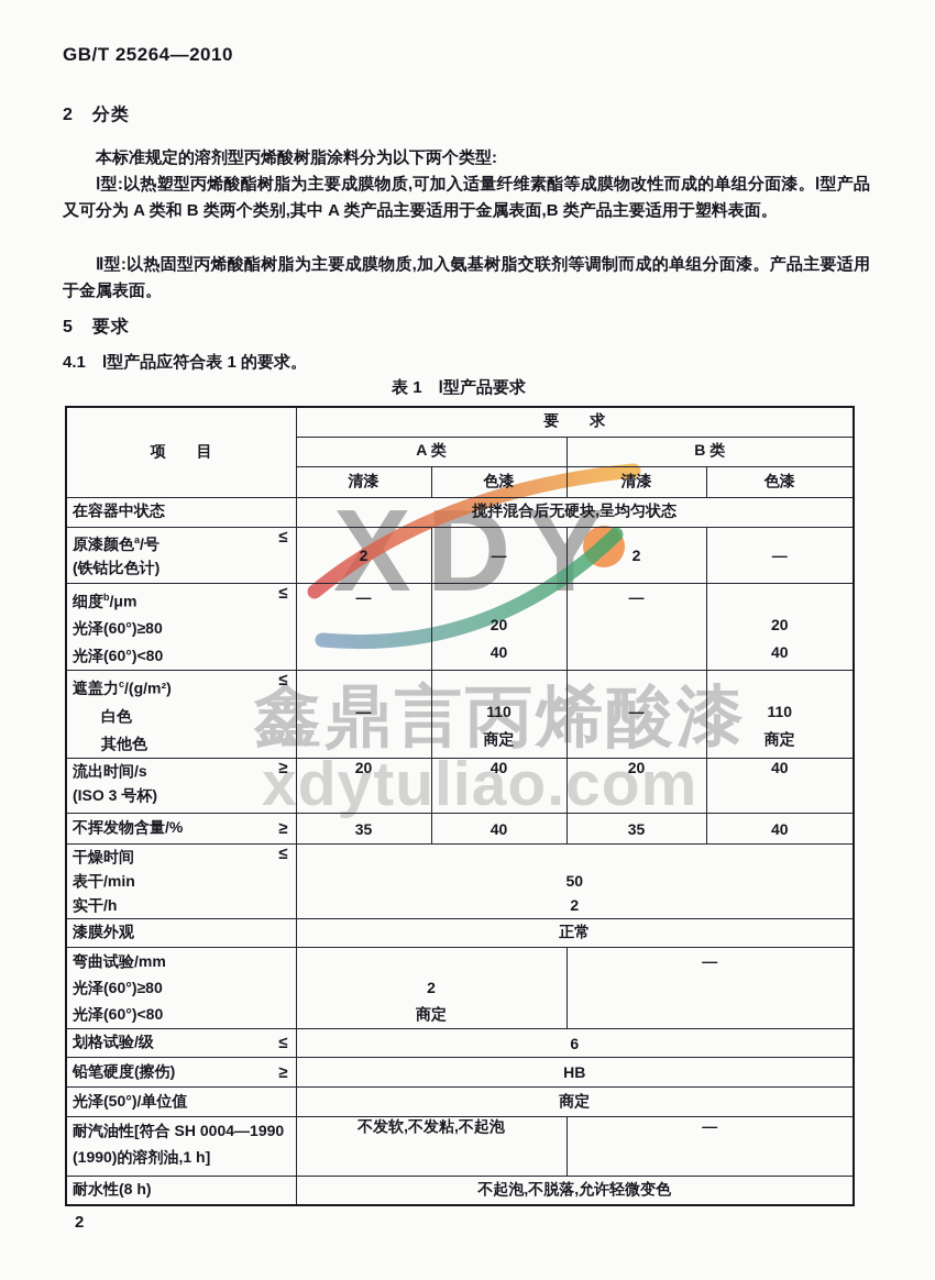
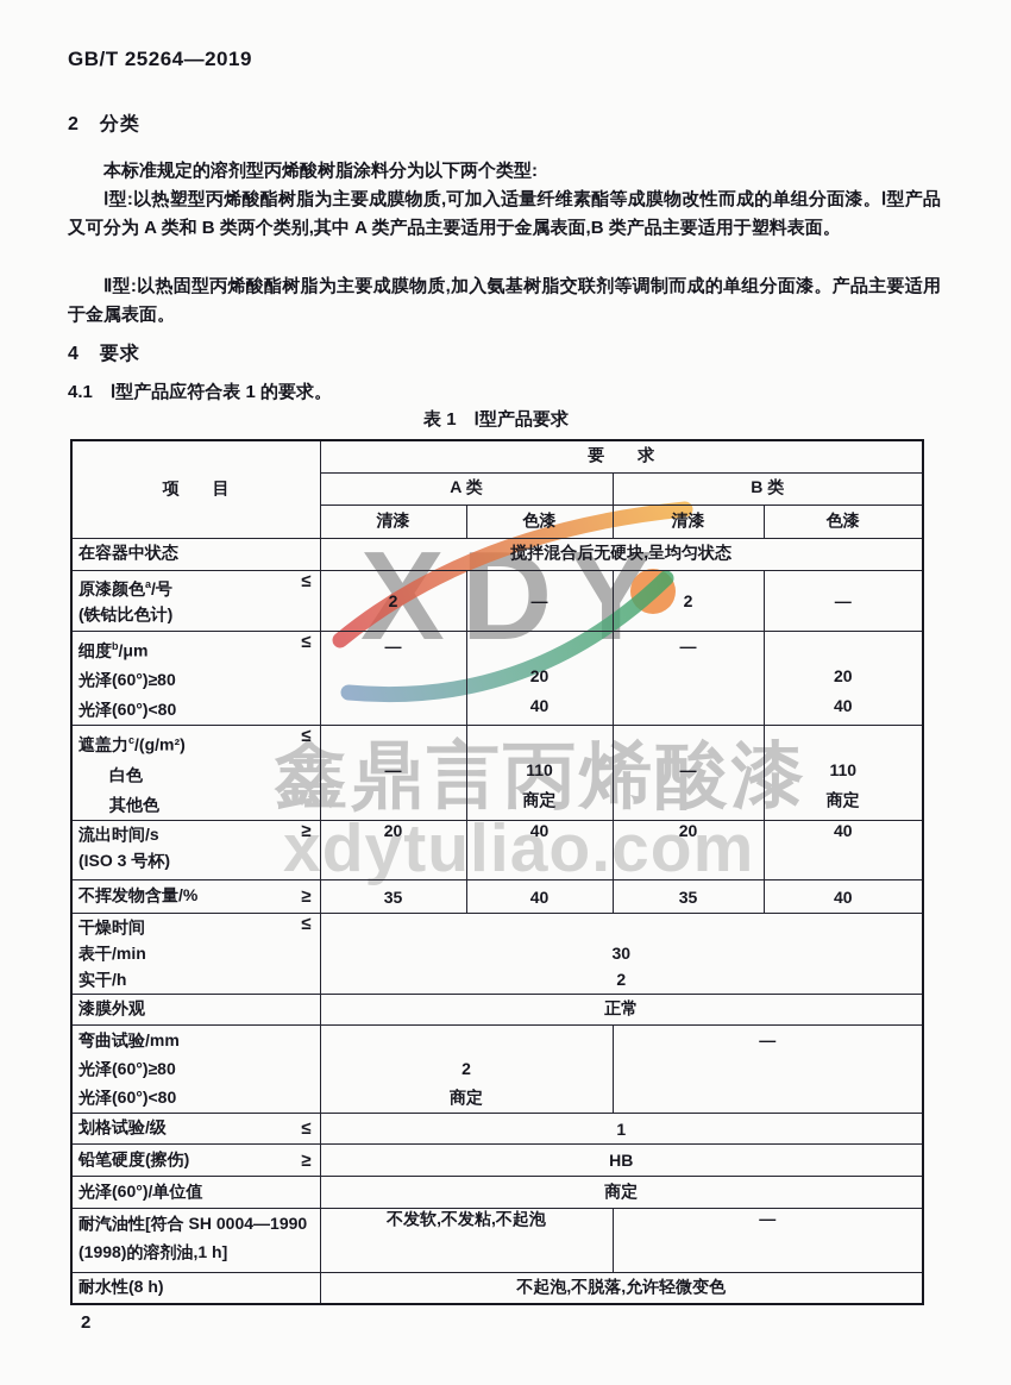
  XDY
  鑫鼎言丙烯酸漆
  xdytuliao.com
- GB/T 25264—2010
+ GB/T 25264—2019
  2 分类
  本标准规定的溶剂型丙烯酸树脂涂料分为以下两个类型:
  Ⅰ型:以热塑型丙烯酸酯树脂为主要成膜物质,可加入适量纤维素酯等成膜物改性而成的单组分面漆。Ⅰ型产品又可分为 A 类和 B 类两个类别,其中 A 类产品主要适用于金属表面,B 类产品主要适用于塑料表面。
  Ⅱ型:以热固型丙烯酸酯树脂为主要成膜物质,加入氨基树脂交联剂等调制而成的单组分面漆。产品主要适用于金属表面。
- 5 要求
+ 4 要求
  4.1 Ⅰ型产品应符合表 1 的要求。
  表 1 Ⅰ型产品要求
  项 目	要 求
  A 类	B 类
  清漆	色漆	清漆	色漆
  在容器中状态	搅拌混合后无硬块,呈均匀状态
  原漆颜色a/号 (铁钴比色计) ≤	2	—	2	—
  细度b/μm 光泽(60°)≥80 光泽(60°)<80 ≤	—	2040	—	2040
  遮盖力c/(g/m²) 白色 其他色 ≤	—	110商定	—	110商定
  流出时间/s (ISO 3 号杯) ≥	20	40	20	40
  不挥发物含量/% ≥	35	40	35	40
- 干燥时间 表干/min 实干/h ≤	502
+ 干燥时间 表干/min 实干/h ≤	302
  漆膜外观	正常
  弯曲试验/mm 光泽(60°)≥80 光泽(60°)<80	2商定	—
- 划格试验/级 ≤	6
+ 划格试验/级 ≤	1
  铅笔硬度(擦伤) ≥	HB
- 光泽(50°)/单位值	商定
+ 光泽(60°)/单位值	商定
- 耐汽油性[符合 SH 0004—1990 (1990)的溶剂油,1 h]	不发软,不发粘,不起泡	—
+ 耐汽油性[符合 SH 0004—1990 (1998)的溶剂油,1 h]	不发软,不发粘,不起泡	—
  耐水性(8 h)	不起泡,不脱落,允许轻微变色
  2
